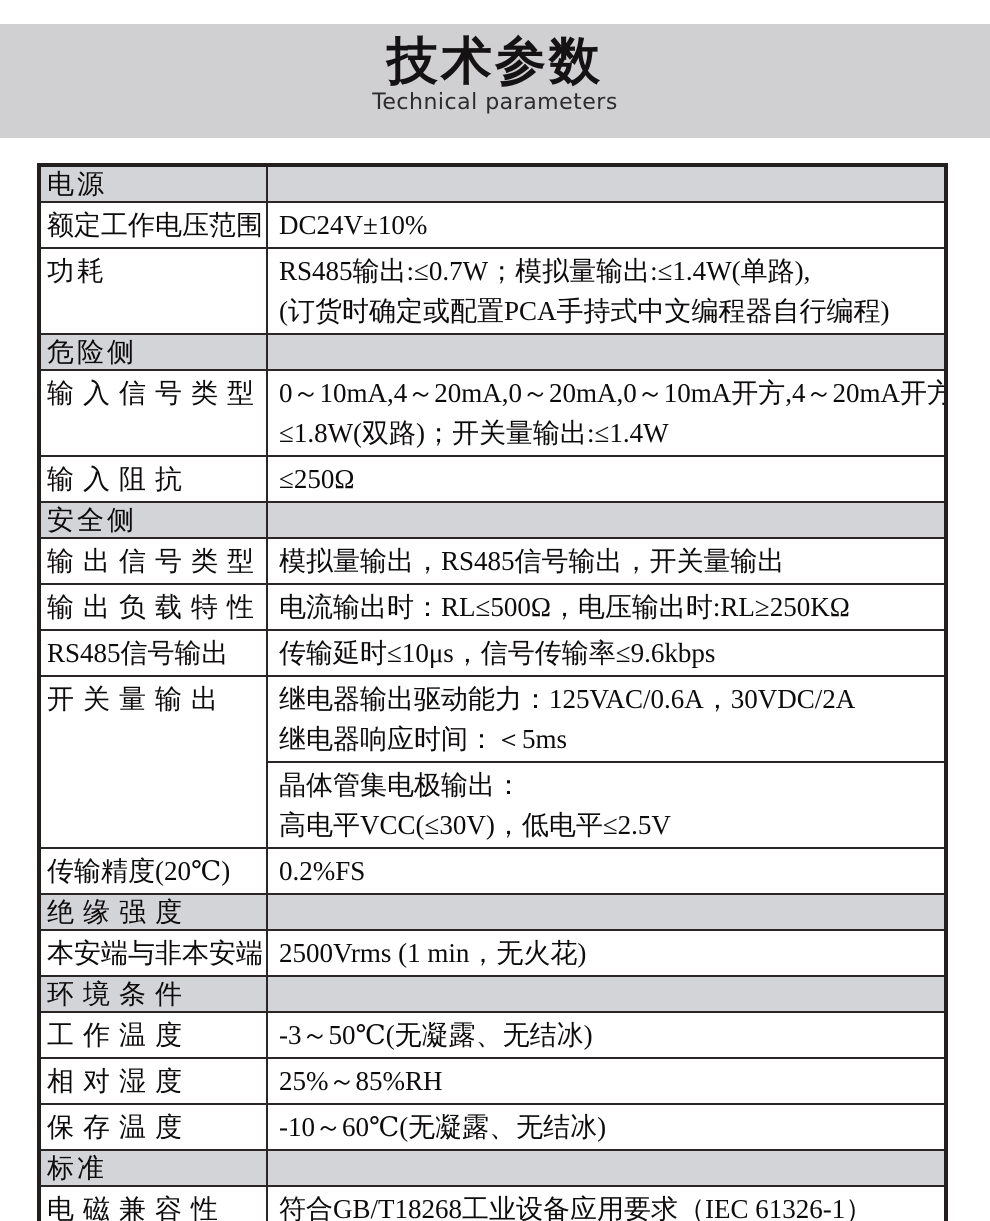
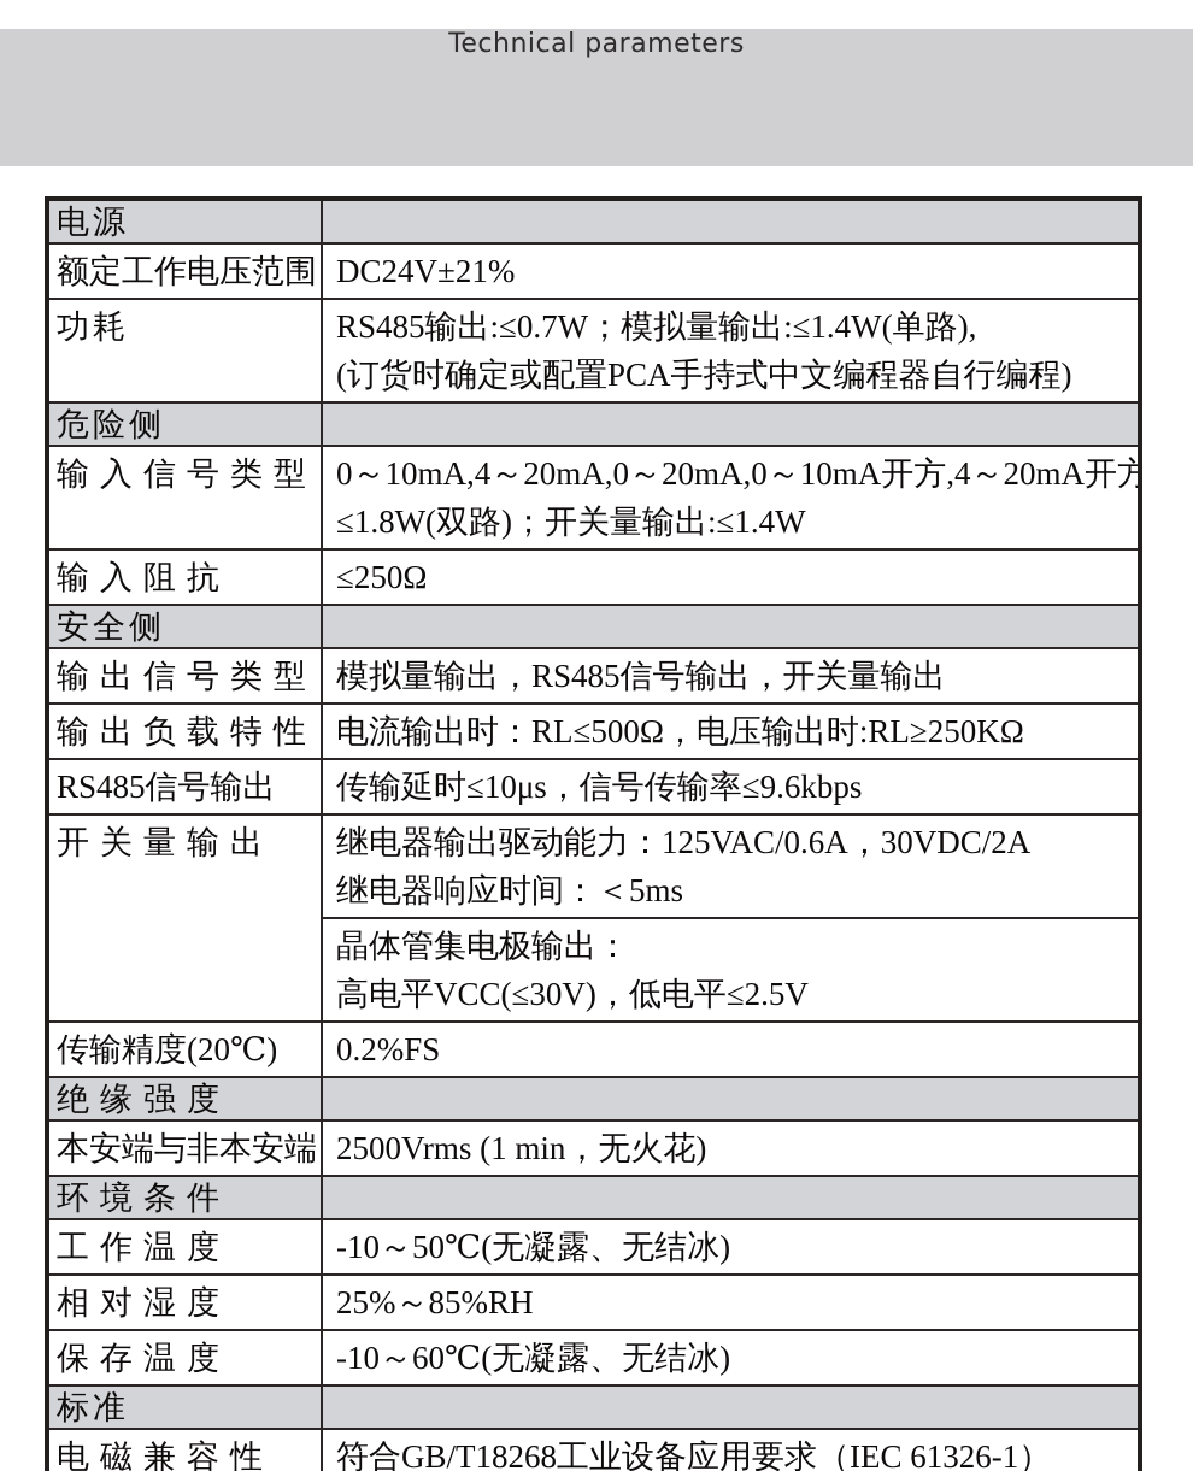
- 技术参数
  Technical parameters
  电源
- 额定工作电压范围	DC24V±10%
+ 额定工作电压范围	DC24V±21%
  功耗	RS485输出:≤0.7W；模拟量输出:≤1.4W(单路),(订货时确定或配置PCA手持式中文编程器自行编程)
  危险侧
  输入信号类型	0～10mA,4～20mA,0～20mA,0～10mA开方,4～20mA开方≤1.8W(双路)；开关量输出:≤1.4W
  输入阻抗	≤250Ω
  安全侧
  输出信号类型	模拟量输出，RS485信号输出，开关量输出
  输出负载特性	电流输出时：RL≤500Ω，电压输出时:RL≥250KΩ
  RS485信号输出	传输延时≤10μs，信号传输率≤9.6kbps
  开关量输出	继电器输出驱动能力：125VAC/0.6A，30VDC/2A继电器响应时间：＜5ms
  晶体管集电极输出：高电平VCC(≤30V)，低电平≤2.5V
  传输精度(20℃)	0.2%FS
  绝缘强度
  本安端与非本安端	2500Vrms (1 min，无火花)
  环境条件
- 工作温度	-3～50℃(无凝露、无结冰)
+ 工作温度	-10～50℃(无凝露、无结冰)
  相对湿度	25%～85%RH
  保存温度	-10～60℃(无凝露、无结冰)
  标准
  电磁兼容性	符合GB/T18268工业设备应用要求（IEC 61326-1）
